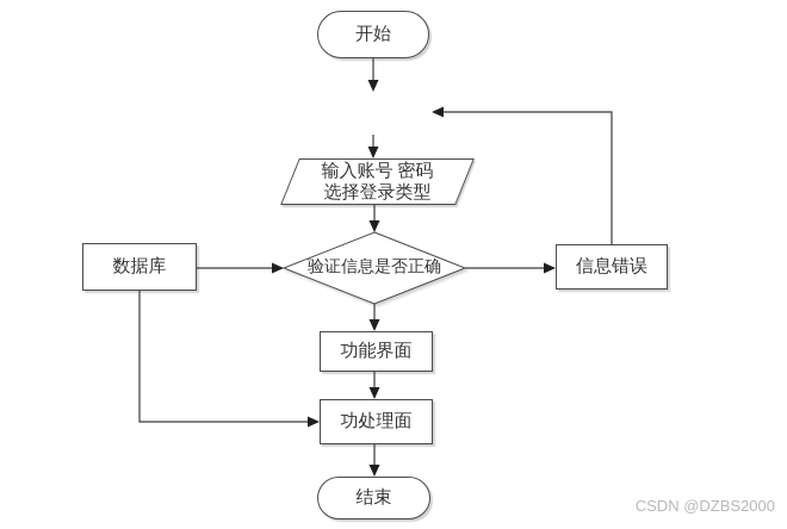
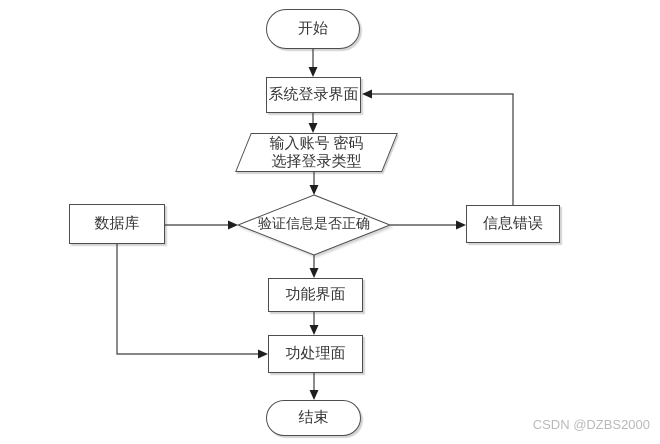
  开始
+ 系统登录界面
  输入账号 密码
  选择登录类型
  验证信息是否正确
  数据库
  信息错误
  功能界面
  功处理面
  结束
  CSDN @DZBS2000
